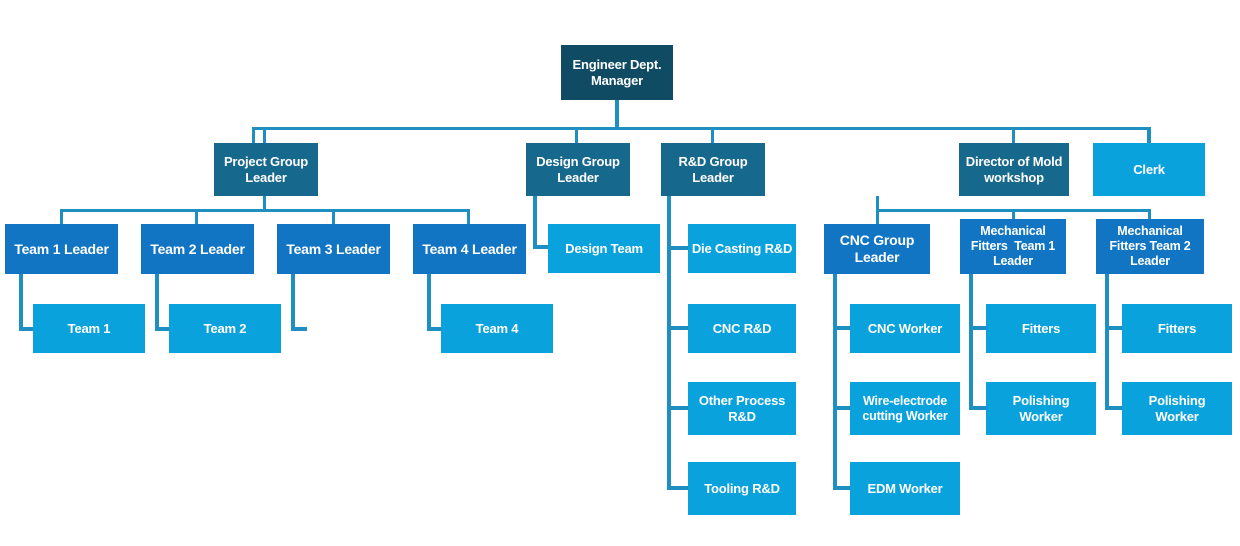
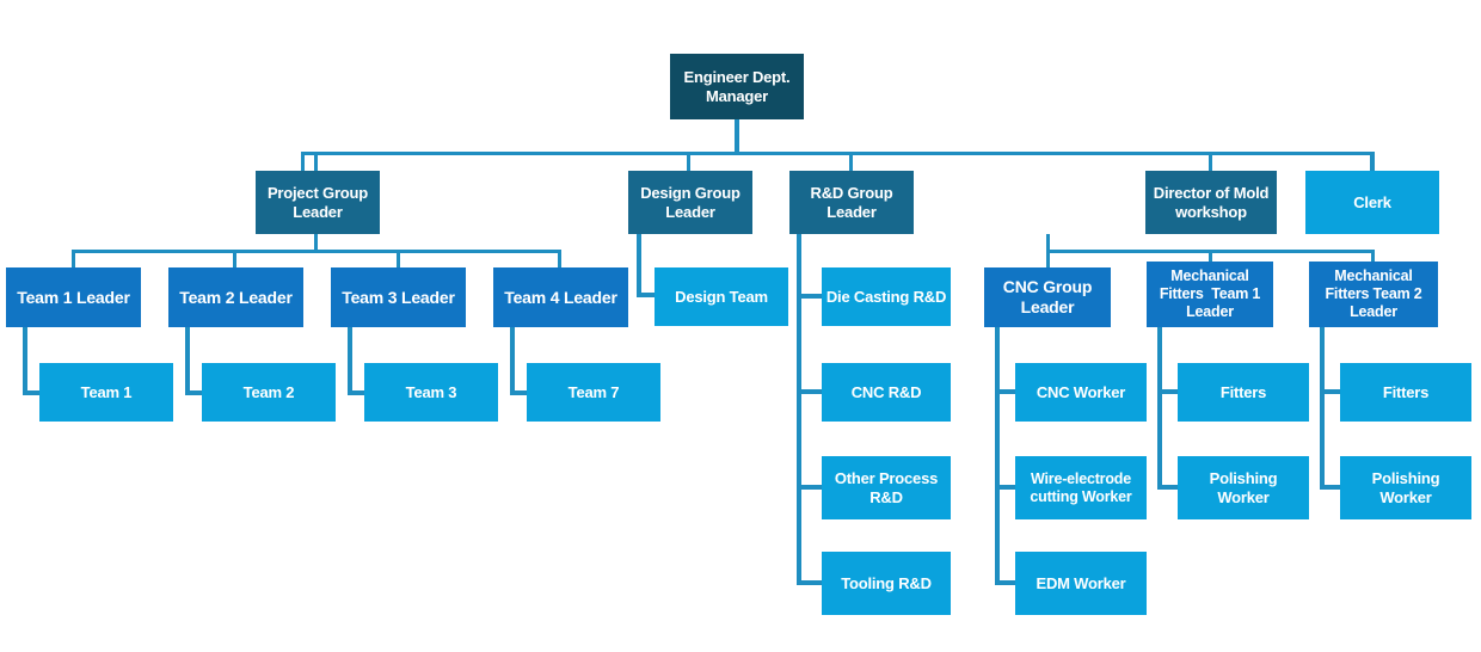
  Engineer Dept.
  Manager
  Project Group
  Leader
  Design Group
  Leader
  R&D Group
  Leader
  Director of Mold
  workshop
  Clerk
  Team 1 Leader
  Team 2 Leader
  Team 3 Leader
  Team 4 Leader
  Team 1
  Team 2
+ Team 3
- Team 4
+ Team 7
  Design Team
  Die Casting R&D
  CNC R&D
  Other Process
  R&D
  Tooling R&D
  CNC Group
  Leader
  Mechanical
  Fitters Team 1
  Leader
  Mechanical
  Fitters Team 2
  Leader
  CNC Worker
  Wire-electrode
  cutting Worker
  EDM Worker
  Fitters
  Polishing
  Worker
  Fitters
  Polishing
  Worker
